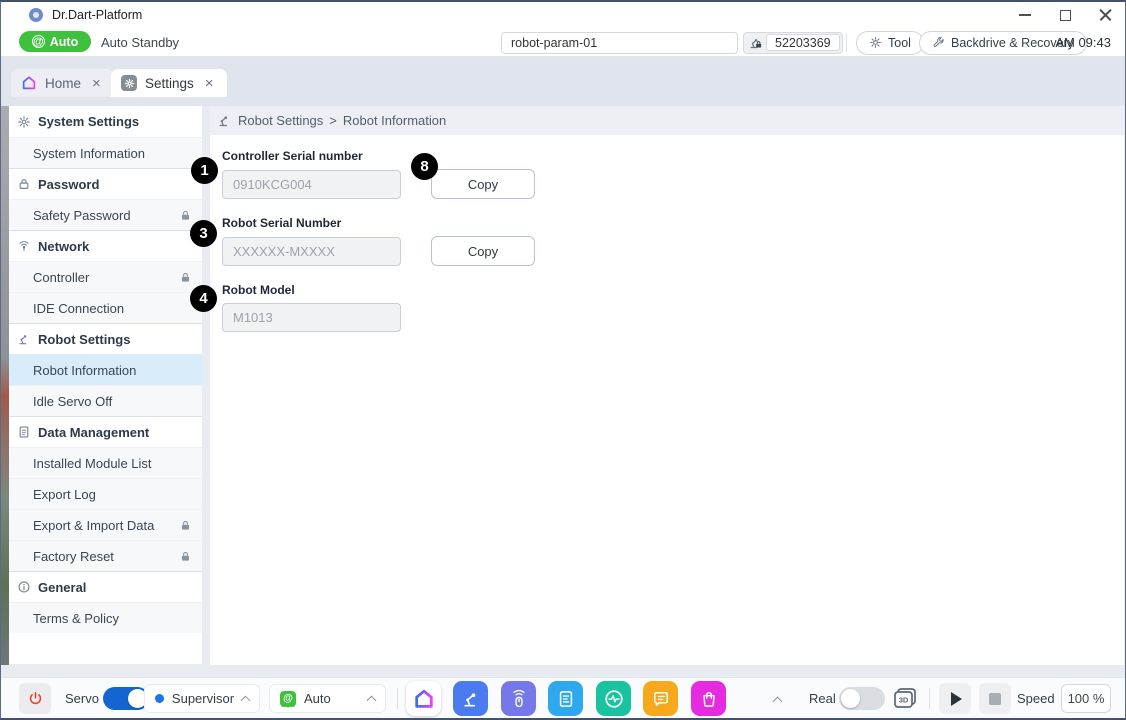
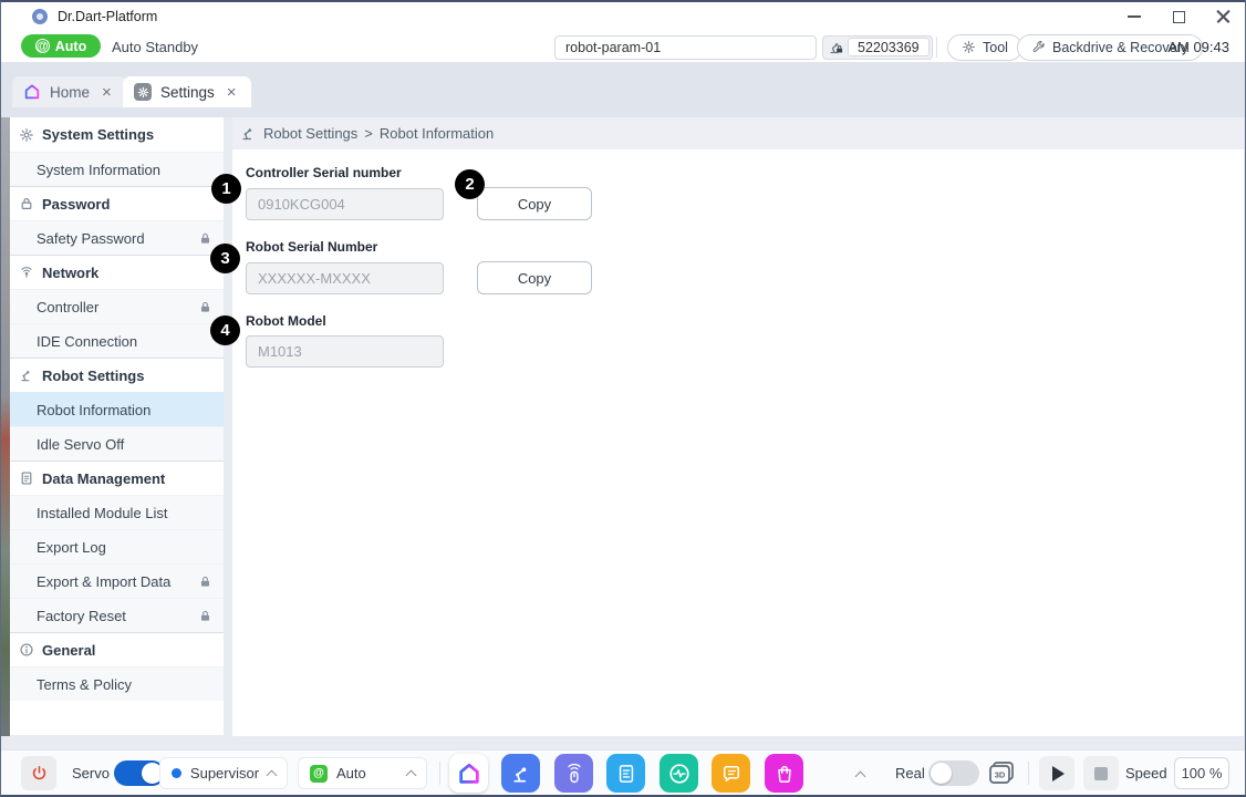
  Dr.Dart-Platform
  @
  Auto
  Auto Standby
  robot-param-01
  52203369
  Tool
  Backdrive & Recovery
  AM 09:43
  Home
  ×
  Settings
  ×
  System Settings
  System Information
  Password
  Safety Password
  Network
  Controller
  IDE Connection
  Robot Settings
  Robot Information
  Idle Servo Off
  Data Management
  Installed Module List
  Export Log
  Export & Import Data
  Factory Reset
  General
  Terms & Policy
  Robot Settings
  >
  Robot Information
  Controller Serial number
  0910KCG004
  Copy
  Robot Serial Number
  XXXXXX-MXXXX
  Copy
  Robot Model
  M1013
  1
- 8
+ 2
  3
  4
  Servo
  Supervisor
  @
  Auto
  Real
  3D
  Speed
  100 %
